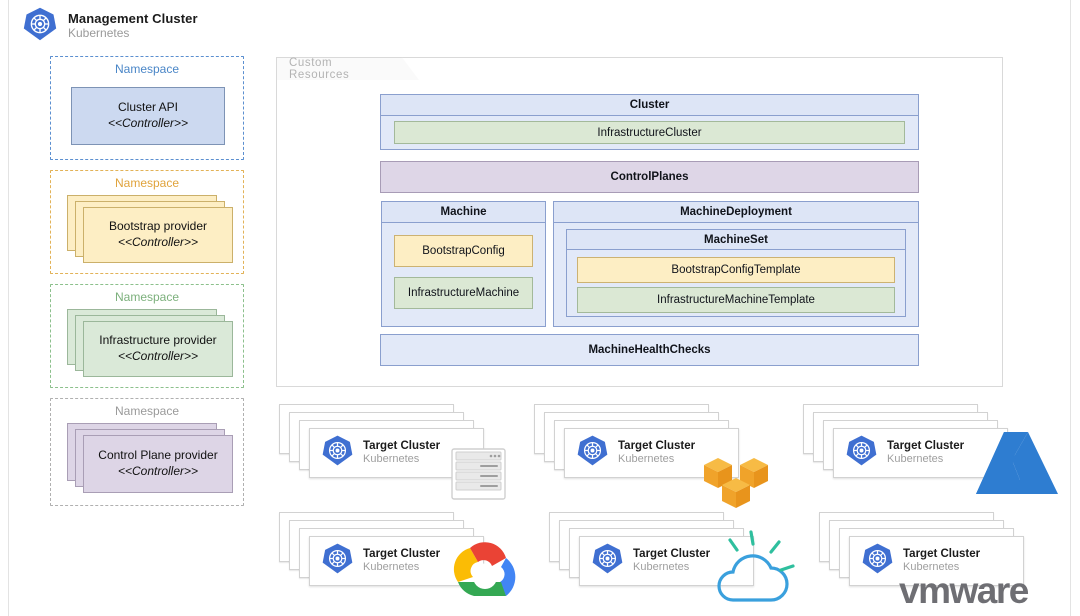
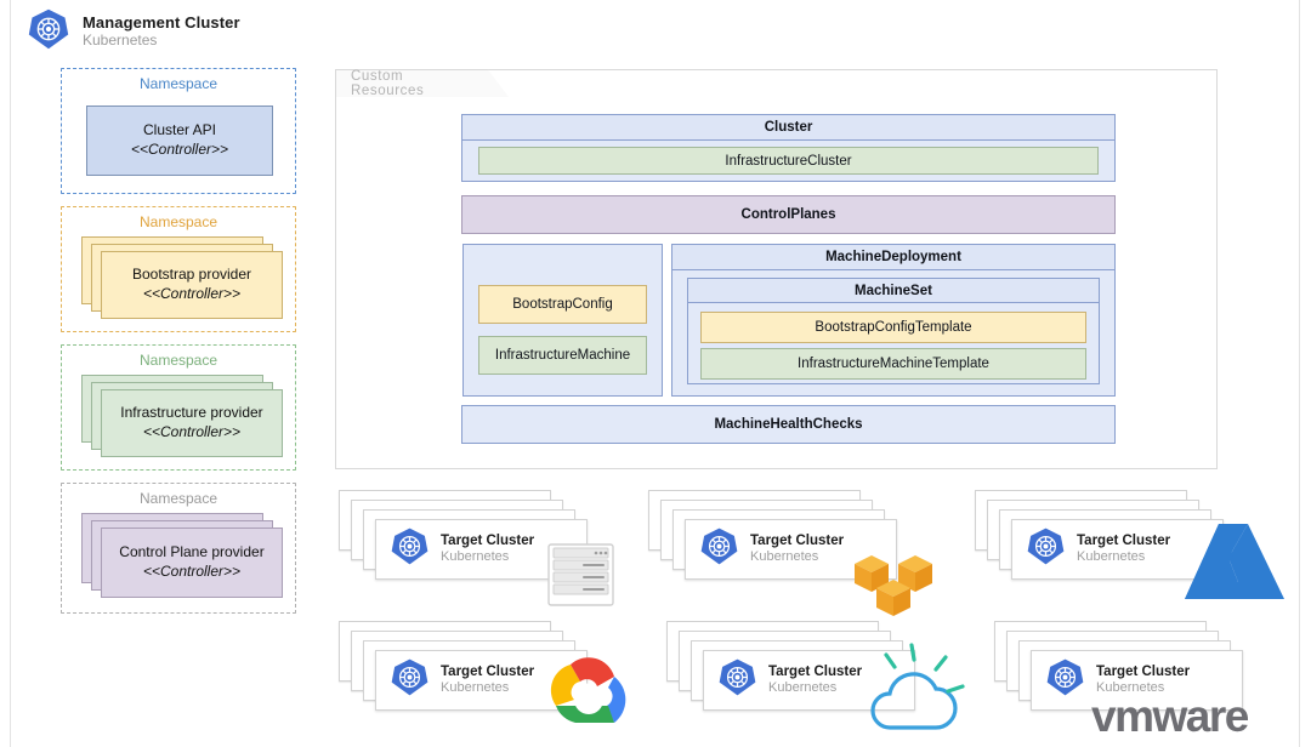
  Management Cluster
  Kubernetes
  Namespace
  Cluster API
  <<Controller>>
  Namespace
  Bootstrap provider
  <<Controller>>
  Namespace
  Infrastructure provider
  <<Controller>>
  Namespace
  Control Plane provider
  <<Controller>>
  Custom Resources
  Cluster
  InfrastructureCluster
  ControlPlanes
- Machine
  BootstrapConfig
  InfrastructureMachine
  MachineDeployment
  MachineSet
  BootstrapConfigTemplate
  InfrastructureMachineTemplate
  MachineHealthChecks
  Target Cluster
  Kubernetes
  Target Cluster
  Kubernetes
  Target Cluster
  Kubernetes
  Target Cluster
  Kubernetes
  Target Cluster
  Kubernetes
  Target Cluster
  Kubernetes
  vmware
